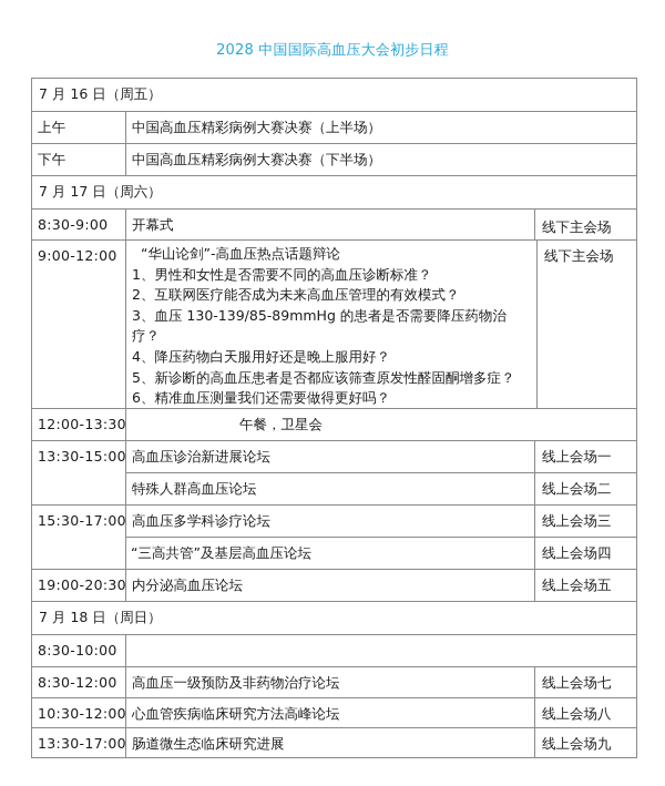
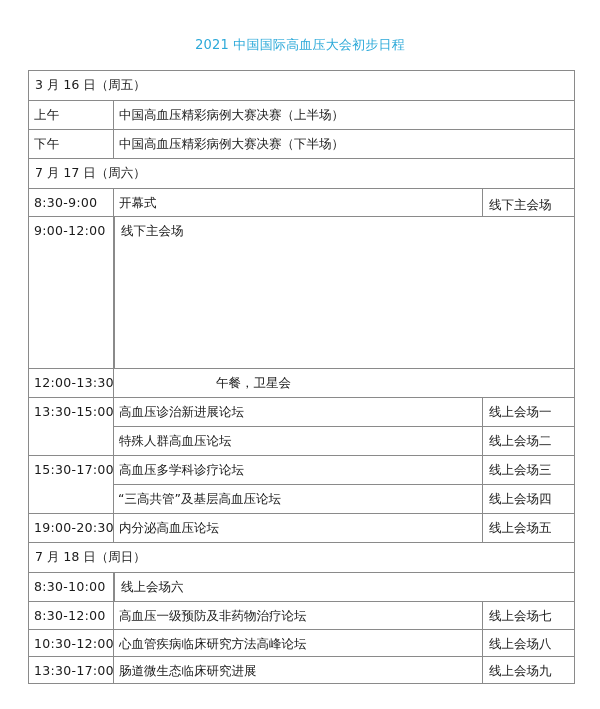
- 2028 中国国际高血压大会初步日程
+ 2021 中国国际高血压大会初步日程
- 7 月 16 日（周五）
+ 3 月 16 日（周五）
  上午
  中国高血压精彩病例大赛决赛（上半场）
  下午
  中国高血压精彩病例大赛决赛（下半场）
  7 月 17 日（周六）
  8:30-9:00
  开幕式
  线下主会场
  9:00-12:00
- “华山论剑”-高血压热点话题辩论
- 1、男性和女性是否需要不同的高血压诊断标准？
- 2、互联网医疗能否成为未来高血压管理的有效模式？
- 3、血压 130-139/85-89mmHg 的患者是否需要降压药物治疗？
- 4、降压药物白天服用好还是晚上服用好？
- 5、新诊断的高血压患者是否都应该筛查原发性醛固酮增多症？
- 6、精准血压测量我们还需要做得更好吗？
  线下主会场
  12:00-13:30
  午餐，卫星会
  13:30-15:00
  高血压诊治新进展论坛
  线上会场一
  特殊人群高血压论坛
  线上会场二
  15:30-17:00
  高血压多学科诊疗论坛
  线上会场三
  “三高共管”及基层高血压论坛
  线上会场四
  19:00-20:30
  内分泌高血压论坛
  线上会场五
  7 月 18 日（周日）
  8:30-10:00
+ 线上会场六
  8:30-12:00
  高血压一级预防及非药物治疗论坛
  线上会场七
  10:30-12:00
  心血管疾病临床研究方法高峰论坛
  线上会场八
  13:30-17:00
  肠道微生态临床研究进展
  线上会场九
